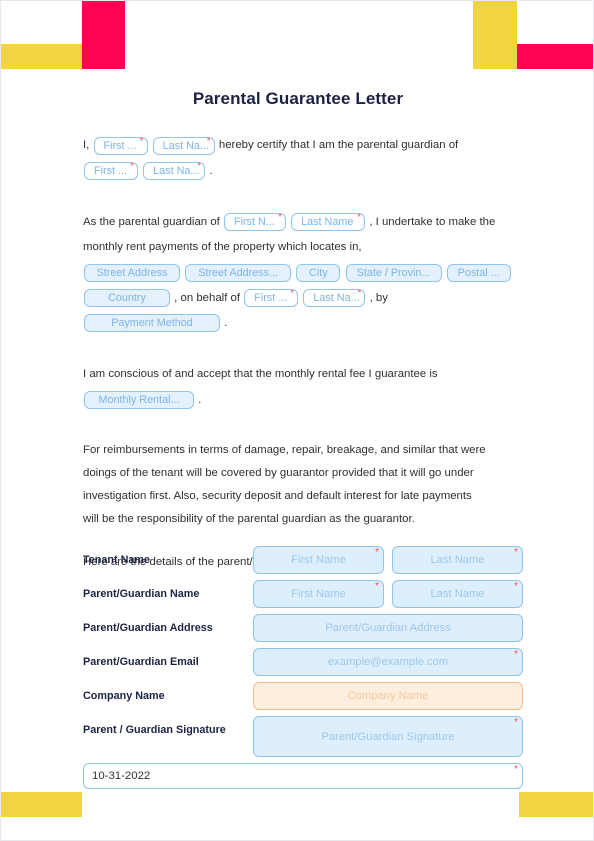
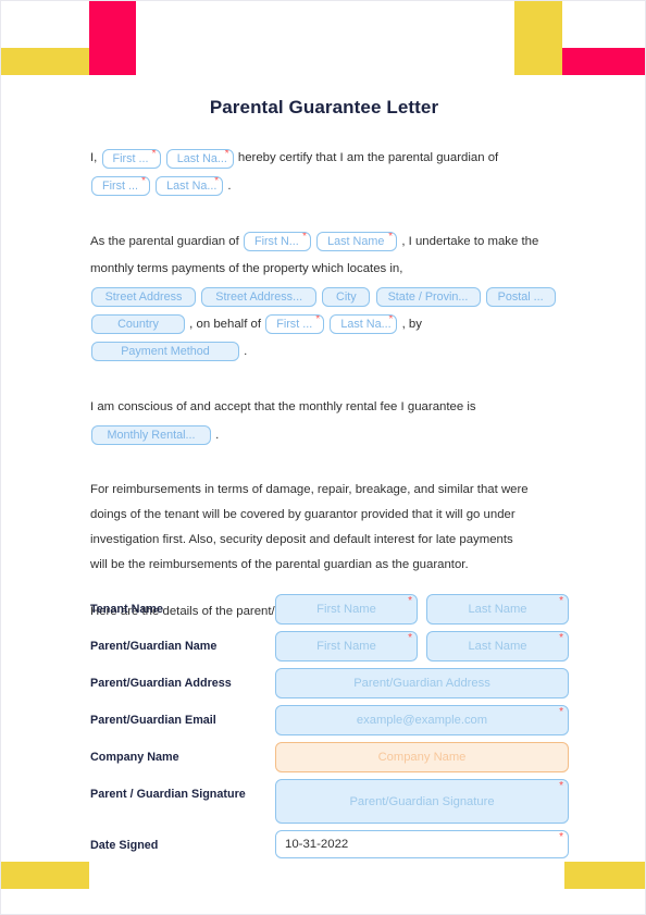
  Parental Guarantee Letter
  I, First ... Last Na... hereby certify that I am the parental guardian of
  First ... Last Na... .
  As the parental guardian of First N... Last Name , I undertake to make the
- monthly rent payments of the property which locates in,
+ monthly terms payments of the property which locates in,
  Street Address Street Address... City State / Provin... Postal ...
  Country , on behalf of First ... Last Na... , by
  Payment Method .
  I am conscious of and accept that the monthly rental fee I guarantee is
  Monthly Rental... .
  For reimbursements in terms of damage, repair, breakage, and similar that were
  doings of the tenant will be covered by guarantor provided that it will go under
  investigation first. Also, security deposit and default interest for late payments
- will be the responsibility of the parental guardian as the guarantor.
+ will be the reimbursements of the parental guardian as the guarantor.
  Here are the details of the parent/
  Tenant Name
  First Name
  Last Name
  Parent/Guardian Name
  First Name
  Last Name
  Parent/Guardian Address
  Parent/Guardian Address
  Parent/Guardian Email
  example@example.com
  Company Name
  Company Name
  Parent / Guardian Signature
  Parent/Guardian Signature
+ Date Signed
  10-31-2022
